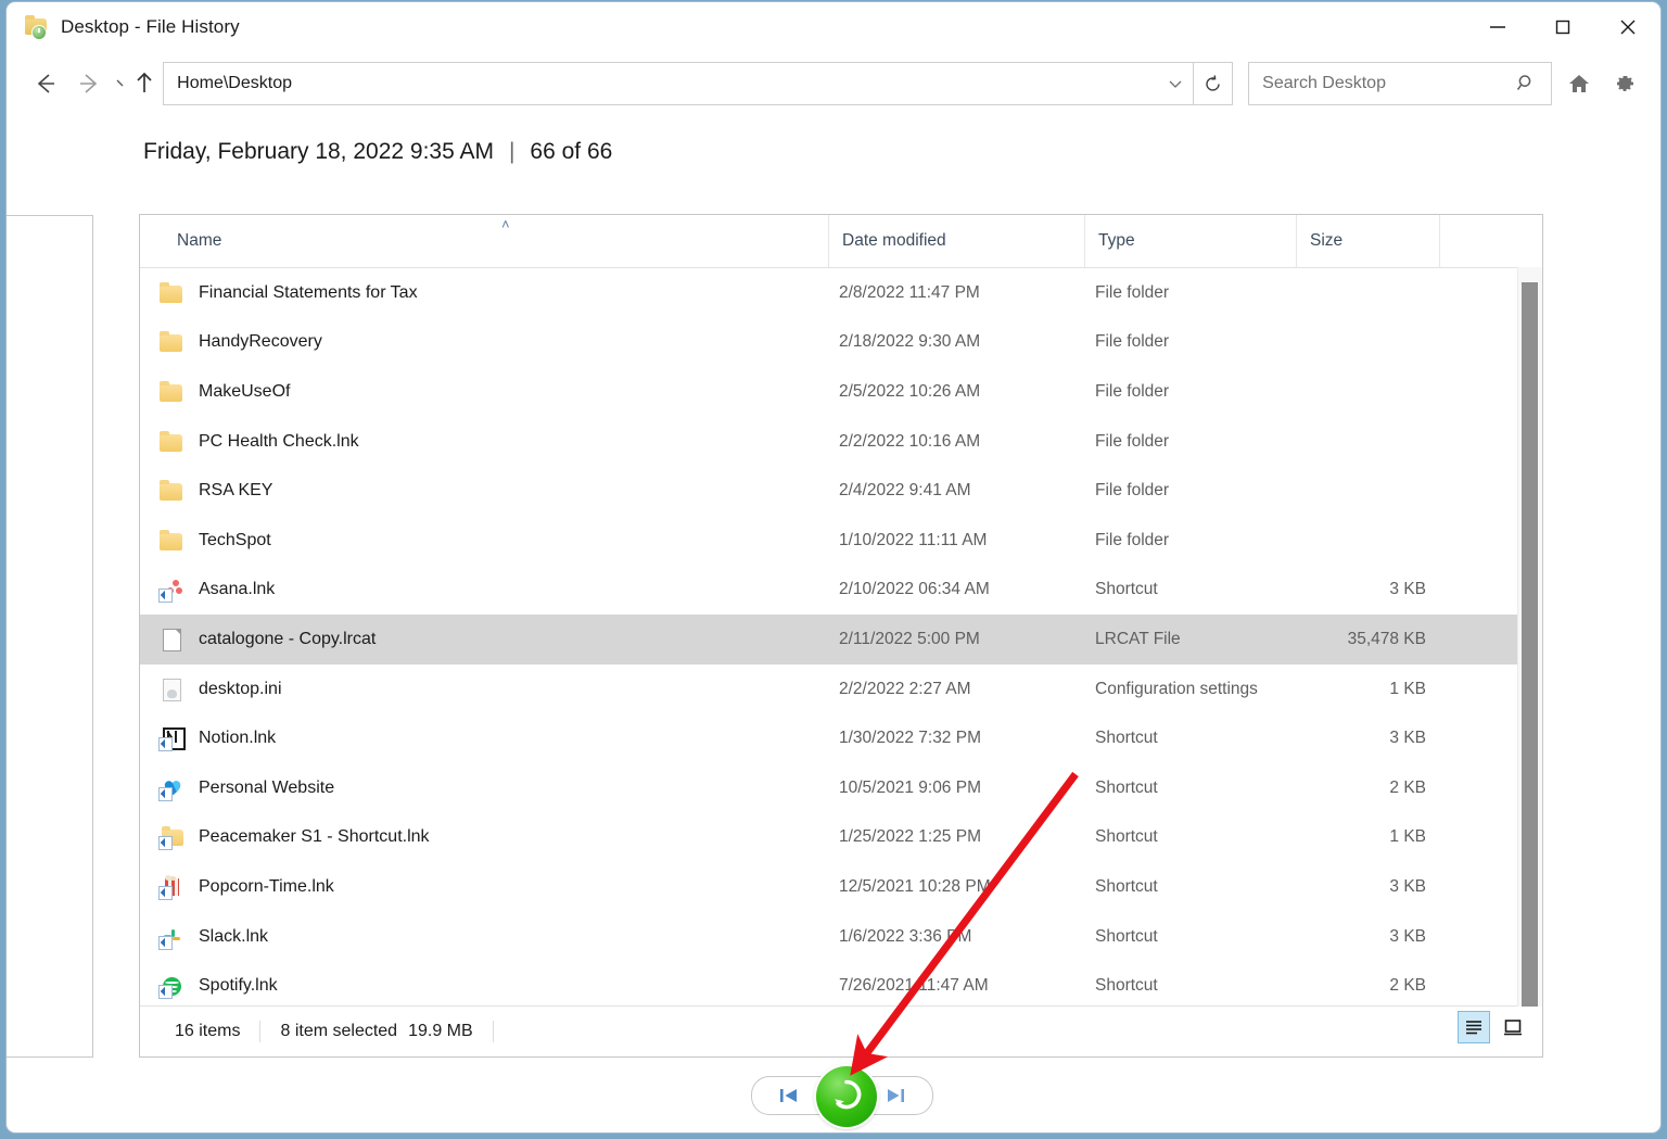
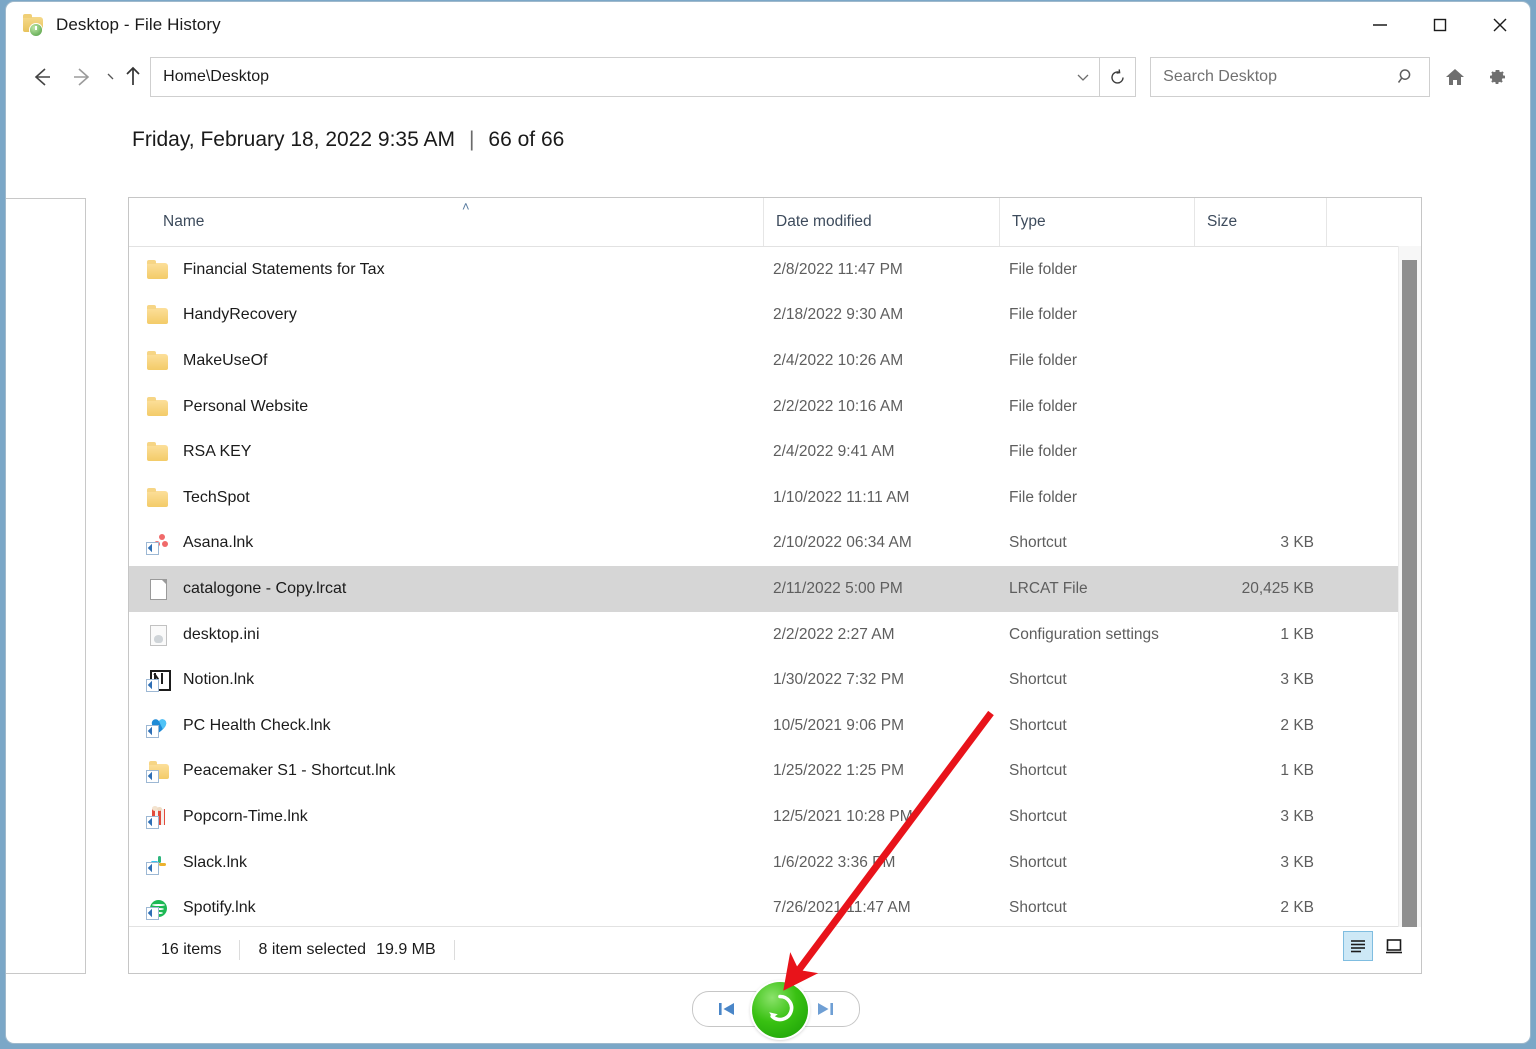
  Desktop - File History
  Home\Desktop
  Search Desktop
  Friday, February 18, 2022 9:35 AM
  |
  66 of 66
  Name
  ˄
  Date modified
  Type
  Size
  Financial Statements for Tax
  2/8/2022 11:47 PM
  File folder
  HandyRecovery
  2/18/2022 9:30 AM
  File folder
  MakeUseOf
- 2/5/2022 10:26 AM
+ 2/4/2022 10:26 AM
  File folder
- PC Health Check.lnk
+ Personal Website
  2/2/2022 10:16 AM
  File folder
  RSA KEY
  2/4/2022 9:41 AM
  File folder
  TechSpot
  1/10/2022 11:11 AM
  File folder
  Asana.lnk
  2/10/2022 06:34 AM
  Shortcut
  3 KB
  catalogone - Copy.lrcat
  2/11/2022 5:00 PM
  LRCAT File
- 35,478 KB
+ 20,425 KB
  desktop.ini
  2/2/2022 2:27 AM
  Configuration settings
  1 KB
  Notion.lnk
  1/30/2022 7:32 PM
  Shortcut
  3 KB
- Personal Website
+ PC Health Check.lnk
  10/5/2021 9:06 PM
  Shortcut
  2 KB
  Peacemaker S1 - Shortcut.lnk
  1/25/2022 1:25 PM
  Shortcut
  1 KB
  Popcorn-Time.lnk
  12/5/2021 10:28 PM
  Shortcut
  3 KB
  Slack.lnk
  1/6/2022 3:36M
  Shortcut
  3 KB
  Spotify.lnk
  7/26/2021 11:47 AM
  Shortcut
  2 KB
  16 items
  8 item selected
  19.9 MB
